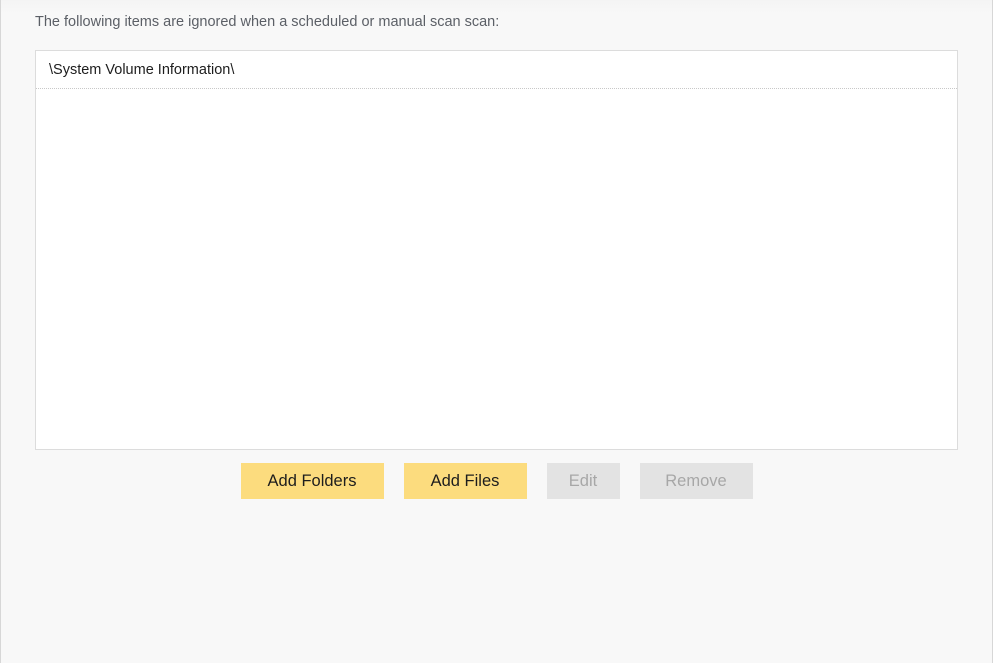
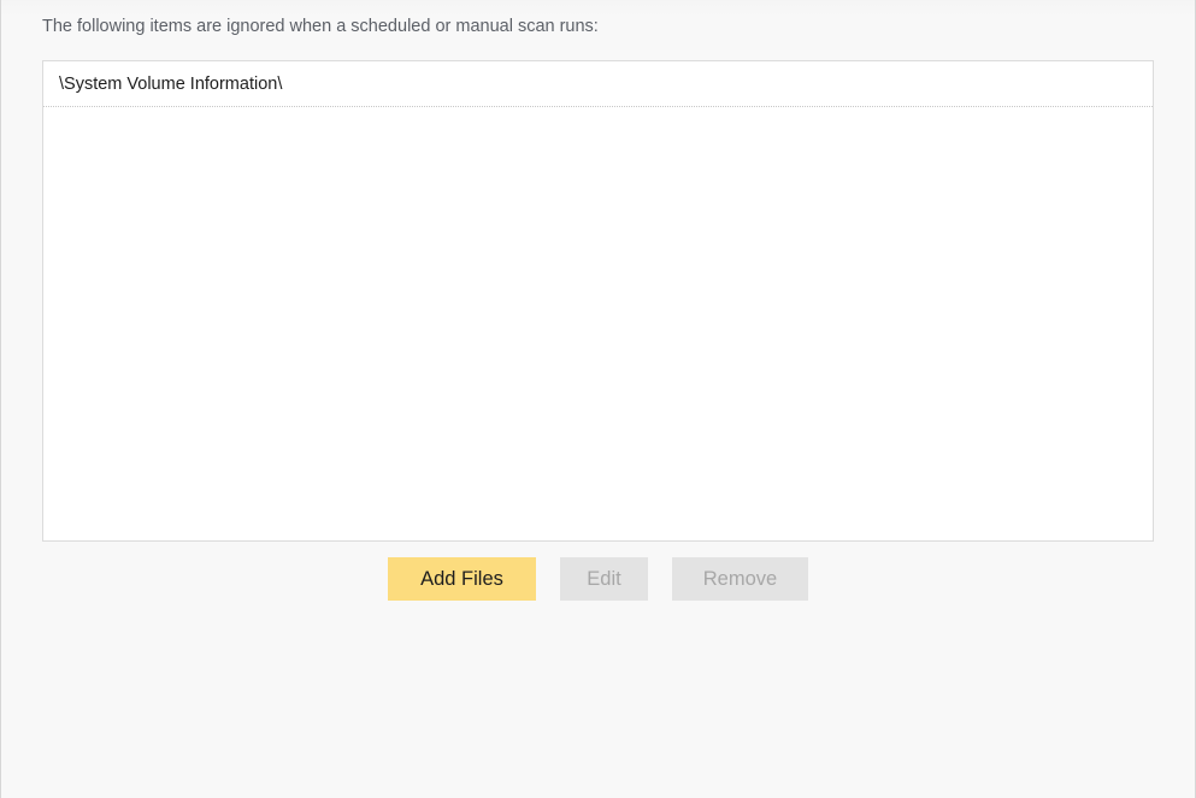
- The following items are ignored when a scheduled or manual scan scan:
+ The following items are ignored when a scheduled or manual scan runs:
  \System Volume Information\
- Add Folders
  Add Files
  Edit
  Remove
